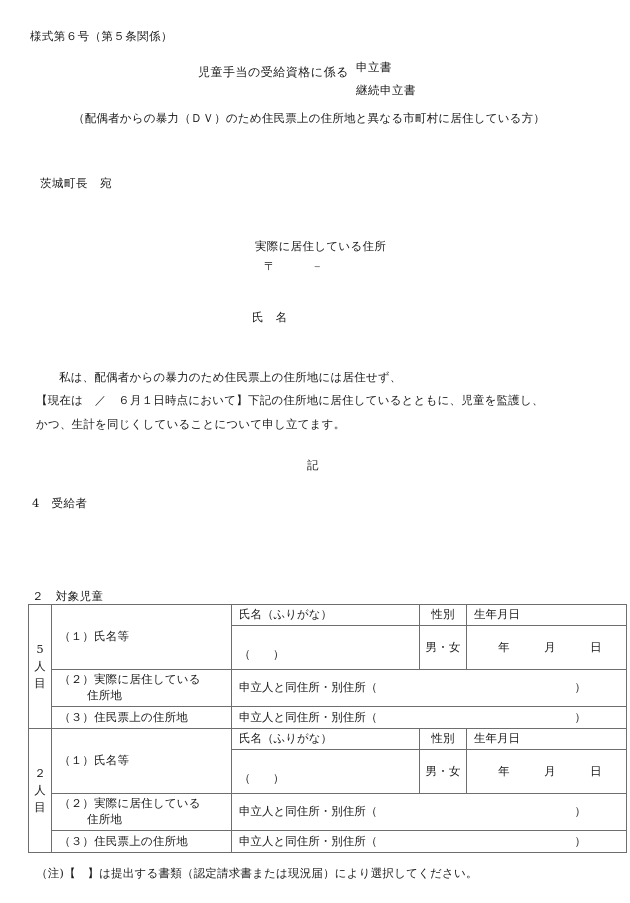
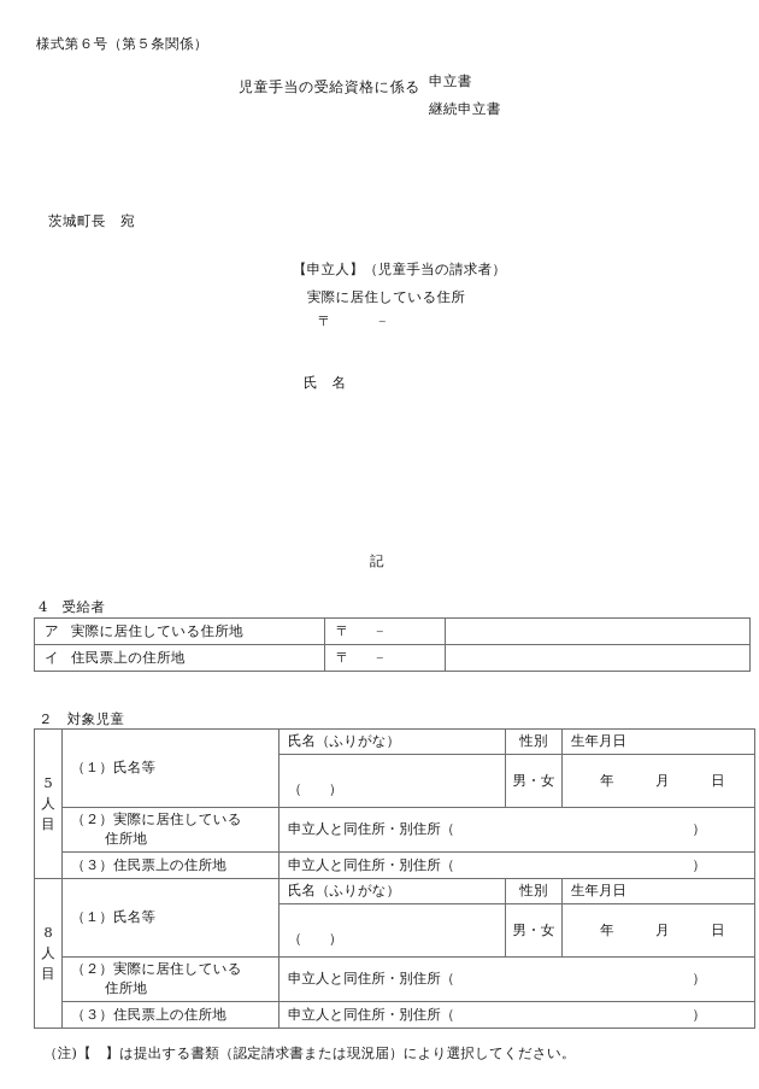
  様式第６号（第５条関係）
  児童手当の受給資格に係る
  申立書
  継続申立書
- （配偶者からの暴力（ＤＶ）のため住民票上の住所地と異なる市町村に居住している方）
  茨城町長 宛
+ 【申立人】（児童手当の請求者）
  実際に居住している住所
  〒 －
  氏 名
- 私は、配偶者からの暴力のため住民票上の住所地には居住せず、
- 【現在は ／ ６月１日時点において】下記の住所地に居住しているとともに、児童を監護し、
- かつ、生計を同じくしていることについて申し立てます。
  記
  4 受給者
+ ア 実際に居住している住所地	〒 －
+ イ 住民票上の住所地	〒 －
  ２ 対象児童
  5 人 目	（１）氏名等	氏名（ふりがな）	性別	生年月日
  （ ）	男・女	年 月 日
  （２）実際に居住している住所地	申立人と同住所・別住所（ ）
  （３）住民票上の住所地	申立人と同住所・別住所（ ）
- ２ 人 目	（１）氏名等	氏名（ふりがな）	性別	生年月日
+ 8 人 目	（１）氏名等	氏名（ふりがな）	性別	生年月日
  （ ）	男・女	年 月 日
  （２）実際に居住している住所地	申立人と同住所・別住所（ ）
  （３）住民票上の住所地	申立人と同住所・別住所（ ）
  （注)【 】は提出する書類（認定請求書または現況届）により選択してください。
